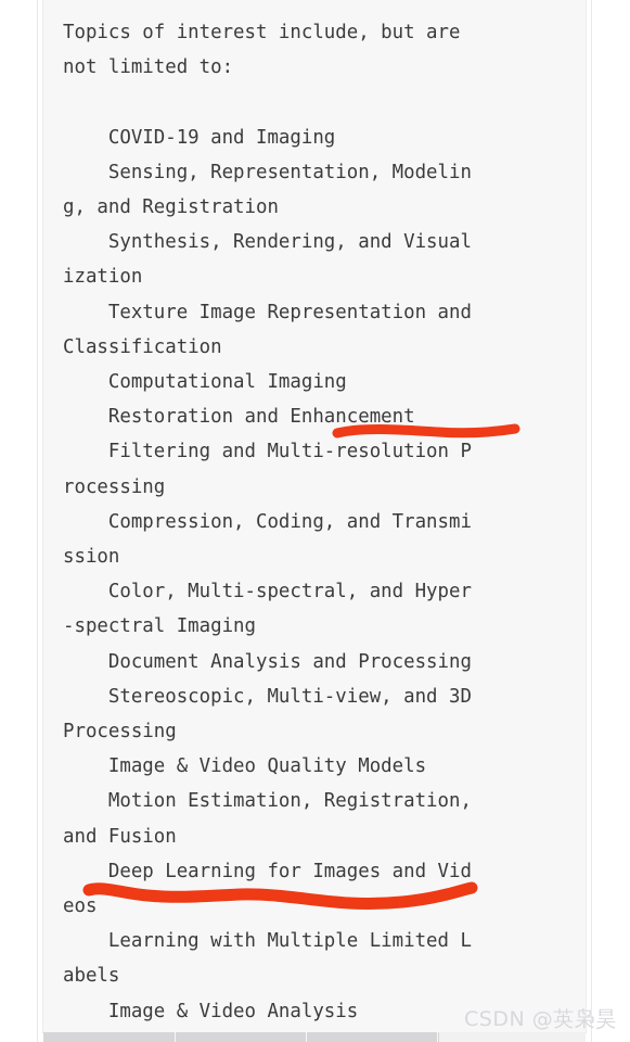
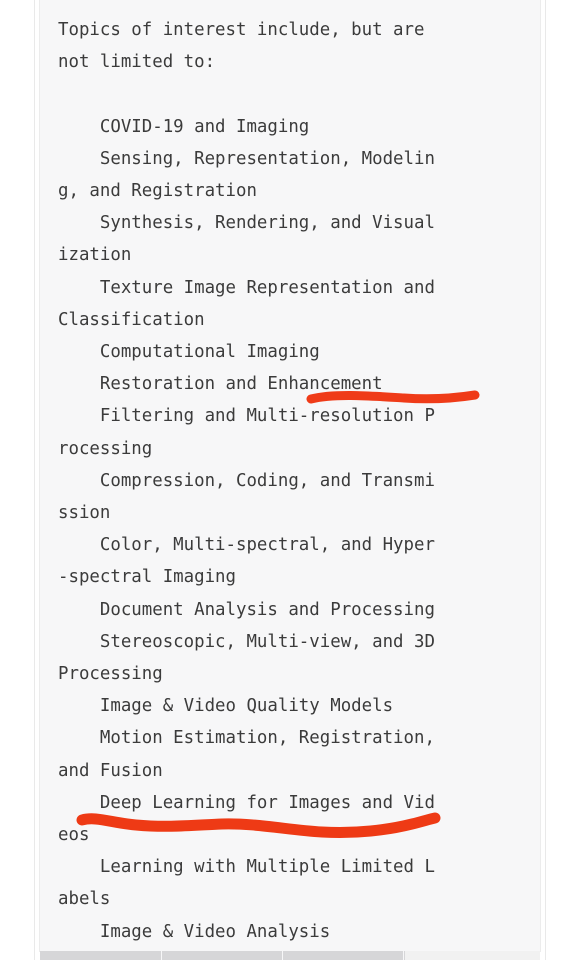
  Topics of interest include, but are
  not limited to:
  COVID-19 and Imaging
  Sensing, Representation, Modelin
  g, and Registration
  Synthesis, Rendering, and Visual
  ization
  Texture Image Representation and
  Classification
  Computational Imaging
  Restoration and Enhancement
  Filtering and Multi-resolution P
  rocessing
  Compression, Coding, and Transmi
  ssion
  Color, Multi-spectral, and Hyper
  -spectral Imaging
  Document Analysis and Processing
  Stereoscopic, Multi-view, and 3D
  Processing
  Image & Video Quality Models
  Motion Estimation, Registration,
  and Fusion
  Deep Learning for Images and Vid
  eos
  Learning with Multiple Limited L
  abels
  Image & Video Analysis
- CSDN @英枭昊
